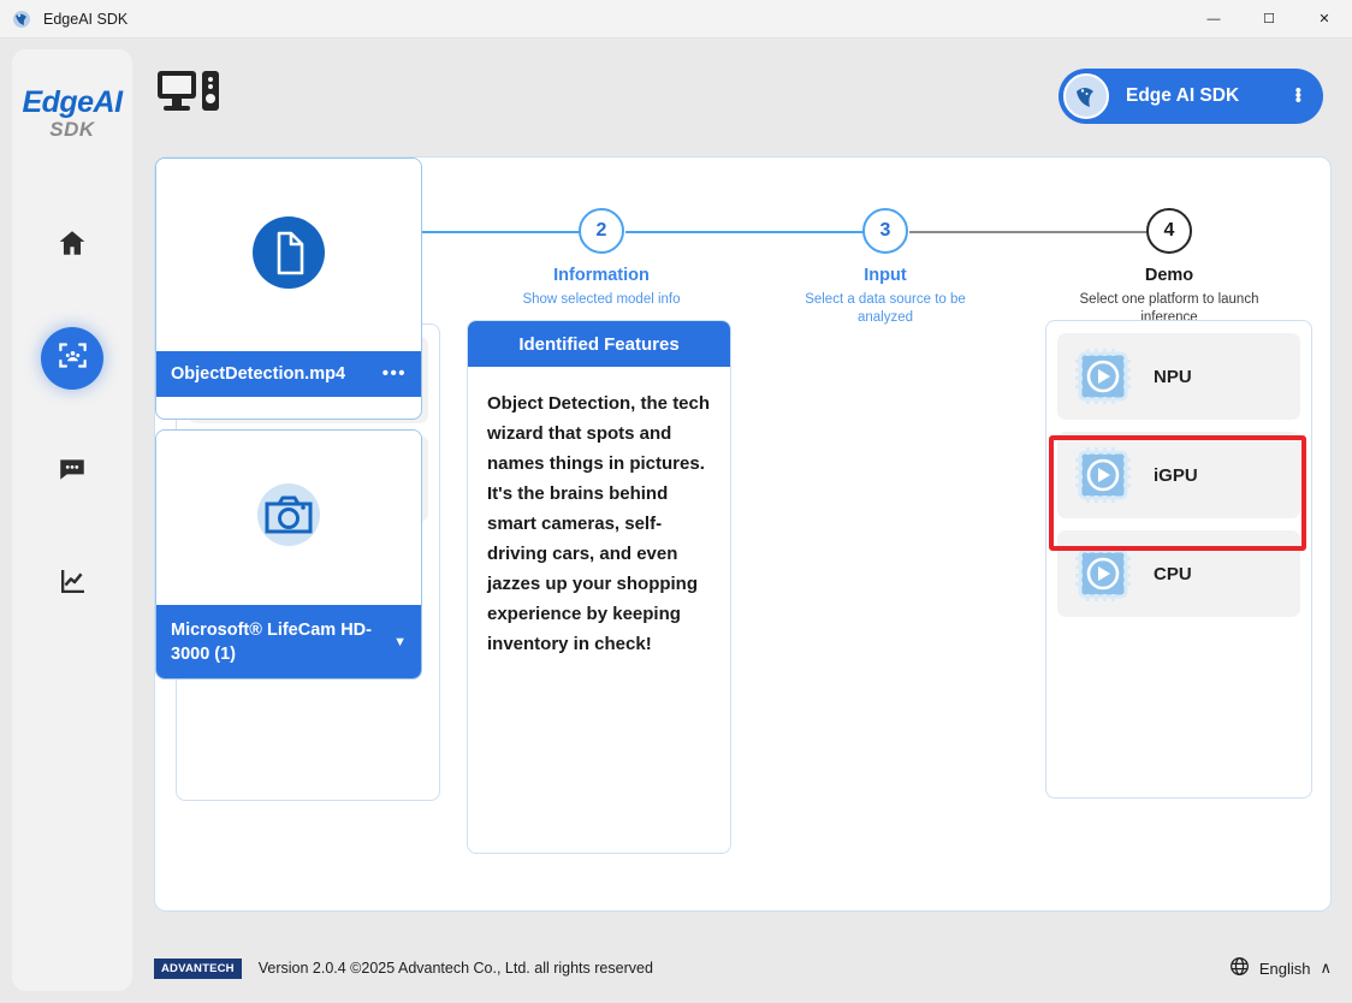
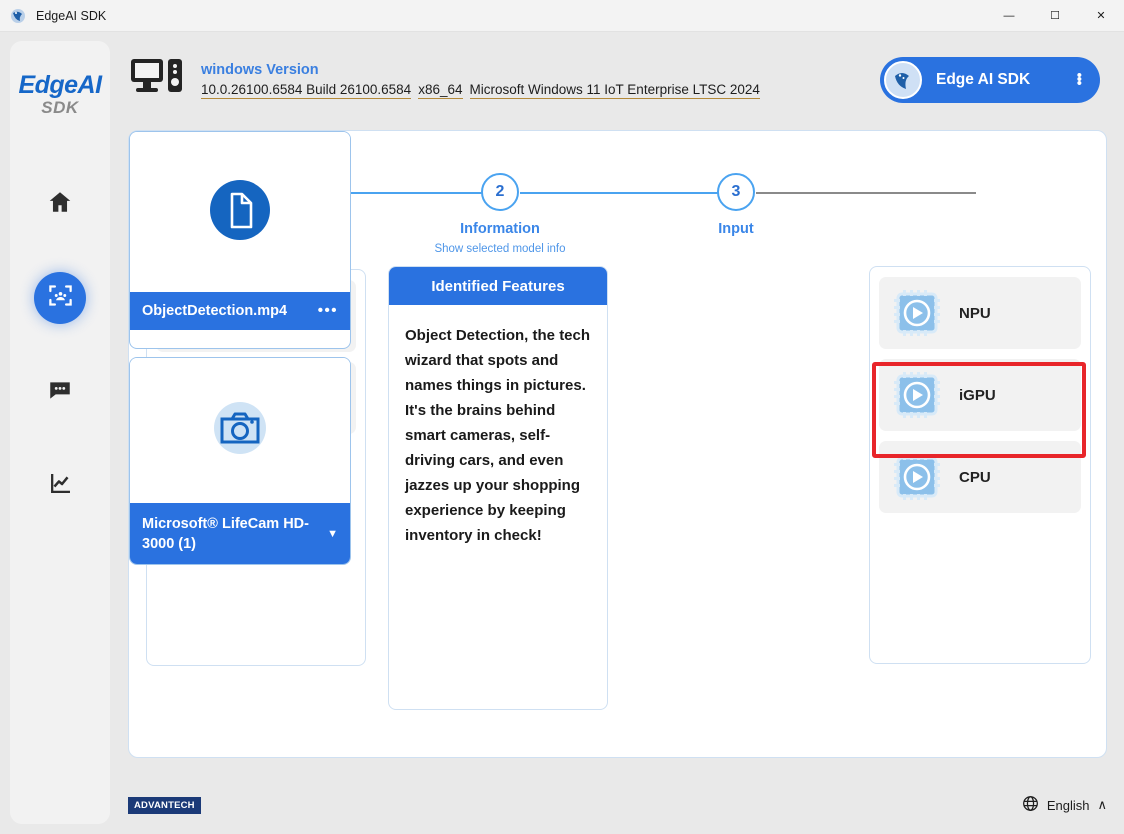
  EdgeAI SDK
  —
  ☐
  ✕
  EdgeAI
  SDK
+ windows Version
+ 10.0.26100.6584 Build 26100.6584 x86_64 Microsoft Windows 11 IoT Enterprise LTSC 2024
  Edge AI SDK
  •
  •
  •
  2
  Information
  Show selected model info
  3
  Input
- Select a data source to be analyzed
- 4
- Demo
- Select one platform to launch inference
  Identified Features
  Object Detection, the tech wizard that spots and names things in pictures. It's the brains behind smart cameras, self-driving cars, and even jazzes up your shopping experience by keeping inventory in check!
  ObjectDetection.mp4
  •••
  Microsoft® LifeCam HD-3000 (1)
  ▼
  NPU
  iGPU
  CPU
  ADVANTECH
- Version 2.0.4 ©2025 Advantech Co., Ltd. all rights reserved
  English
  ∧
